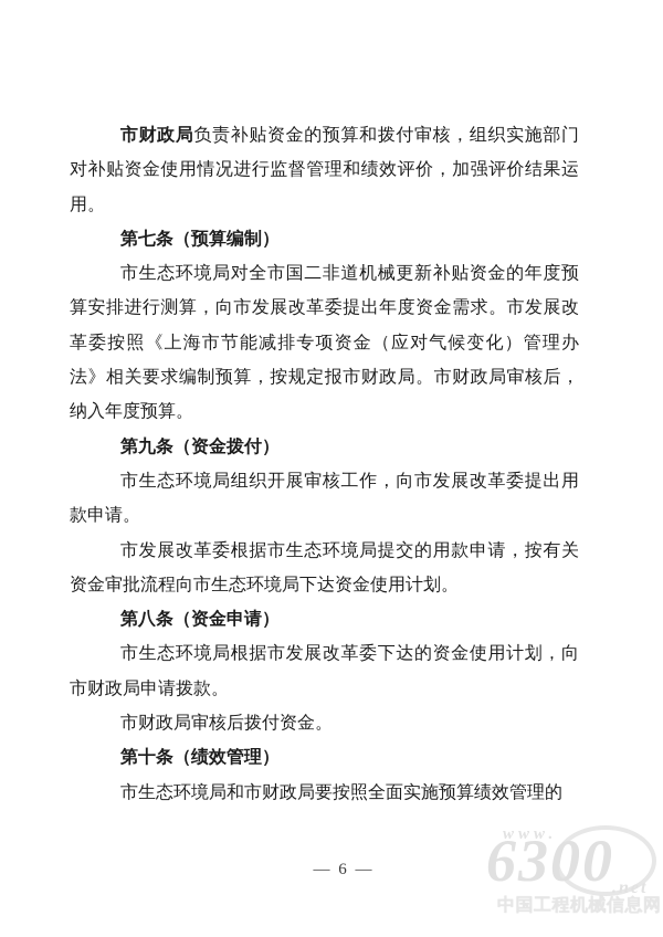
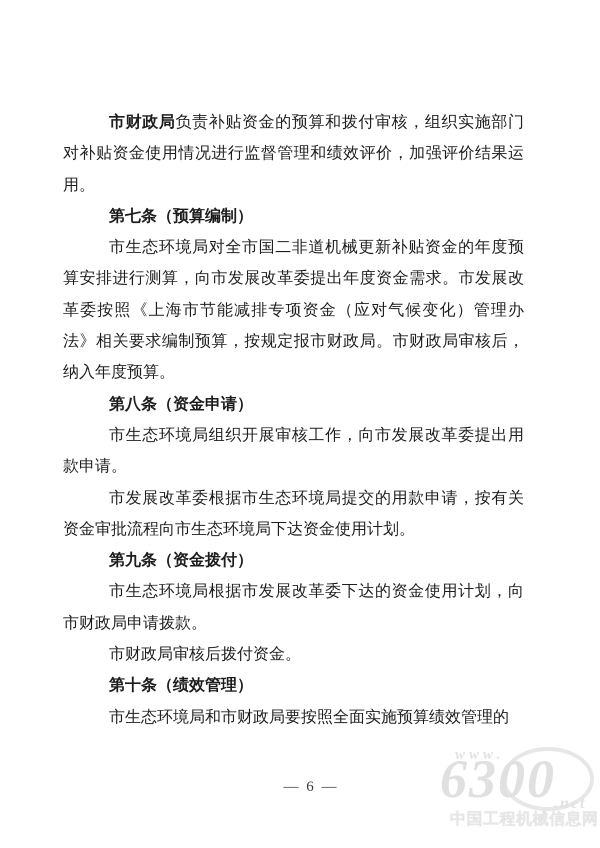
  市财政局负责补贴资金的预算和拨付审核，组织实施部门对补贴资金使用情况进行监督管理和绩效评价，加强评价结果运用。
  第七条（预算编制）
  市生态环境局对全市国二非道机械更新补贴资金的年度预算安排进行测算，向市发展改革委提出年度资金需求。市发展改革委按照《上海市节能减排专项资金（应对气候变化）管理办法》相关要求编制预算，按规定报市财政局。市财政局审核后，纳入年度预算。
- 第九条（资金拨付）
+ 第八条（资金申请）
  市生态环境局组织开展审核工作，向市发展改革委提出用款申请。
  市发展改革委根据市生态环境局提交的用款申请，按有关资金审批流程向市生态环境局下达资金使用计划。
- 第八条（资金申请）
+ 第九条（资金拨付）
  市生态环境局根据市发展改革委下达的资金使用计划，向市财政局申请拨款。
  市财政局审核后拨付资金。
  第十条（绩效管理）
  市生态环境局和市财政局要按照全面实施预算绩效管理的
  — 6 —
  www.
  6300
  .net
  中国工程机械信息网
